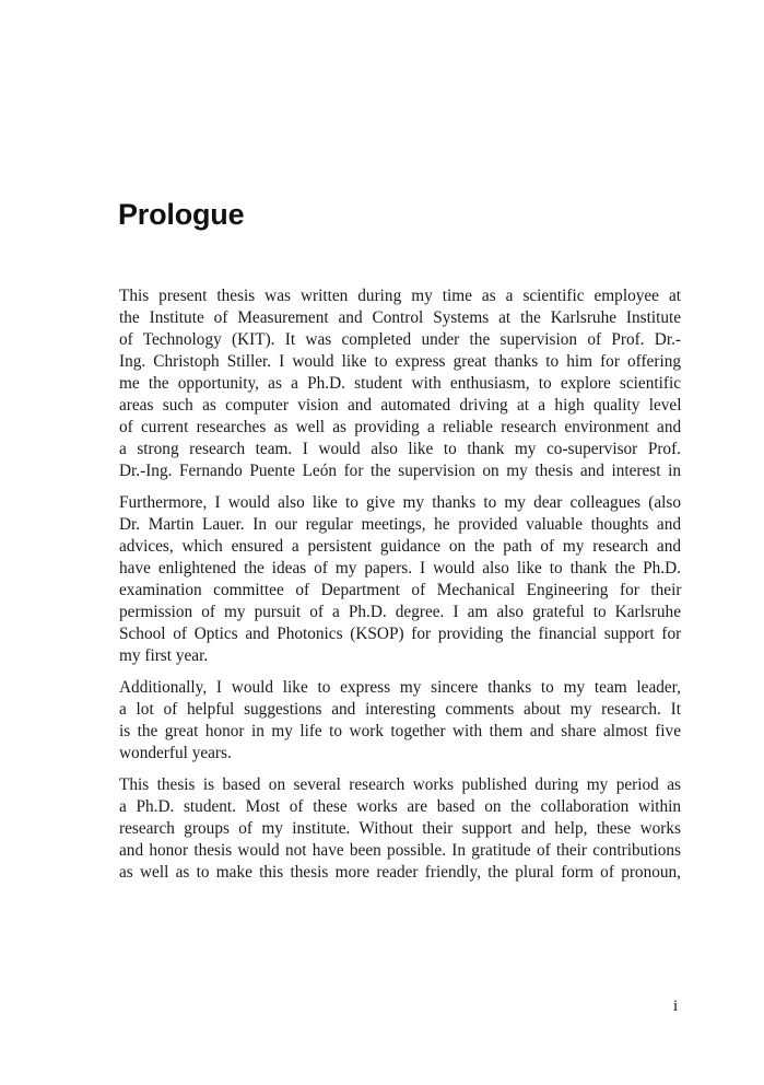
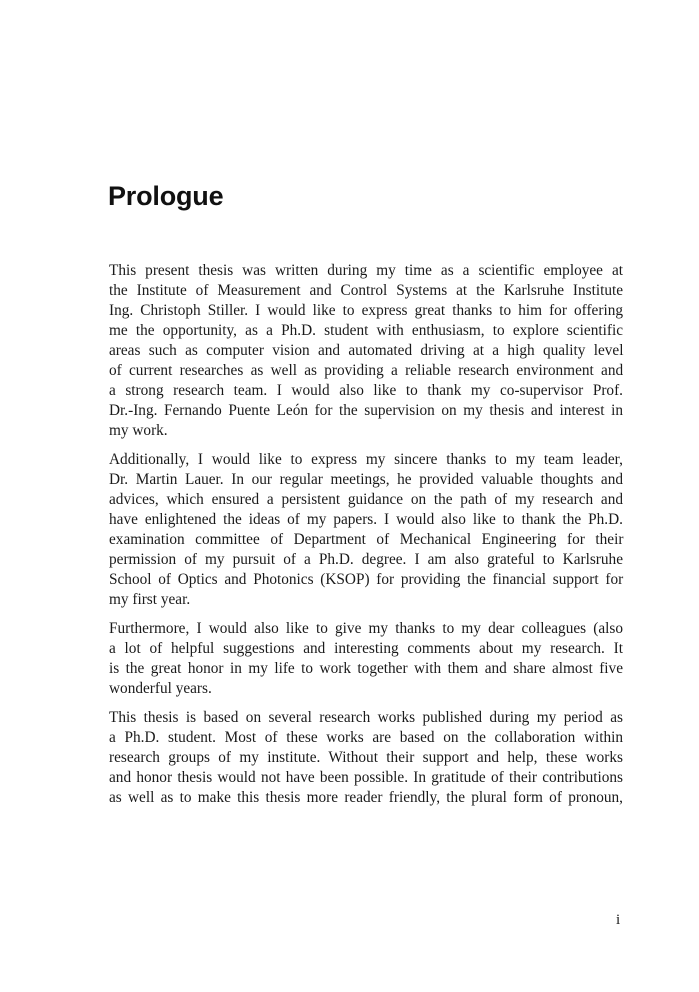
  Prologue
  This present thesis was written during my time as a scientific employee at
  the Institute of Measurement and Control Systems at the Karlsruhe Institute
- of Technology (KIT). It was completed under the supervision of Prof. Dr.-
  Ing. Christoph Stiller. I would like to express great thanks to him for offering
  me the opportunity, as a Ph.D. student with enthusiasm, to explore scientific
  areas such as computer vision and automated driving at a high quality level
  of current researches as well as providing a reliable research environment and
  a strong research team. I would also like to thank my co-supervisor Prof.
  Dr.-Ing. Fernando Puente León for the supervision on my thesis and interest in
+ my work.
- Furthermore, I would also like to give my thanks to my dear colleagues (also
+ Additionally, I would like to express my sincere thanks to my team leader,
  Dr. Martin Lauer. In our regular meetings, he provided valuable thoughts and
  advices, which ensured a persistent guidance on the path of my research and
  have enlightened the ideas of my papers. I would also like to thank the Ph.D.
  examination committee of Department of Mechanical Engineering for their
  permission of my pursuit of a Ph.D. degree. I am also grateful to Karlsruhe
  School of Optics and Photonics (KSOP) for providing the financial support for
  my first year.
- Additionally, I would like to express my sincere thanks to my team leader,
+ Furthermore, I would also like to give my thanks to my dear colleagues (also
  a lot of helpful suggestions and interesting comments about my research. It
  is the great honor in my life to work together with them and share almost five
  wonderful years.
  This thesis is based on several research works published during my period as
  a Ph.D. student. Most of these works are based on the collaboration within
  research groups of my institute. Without their support and help, these works
  and honor thesis would not have been possible. In gratitude of their contributions
  as well as to make this thesis more reader friendly, the plural form of pronoun,
  i
